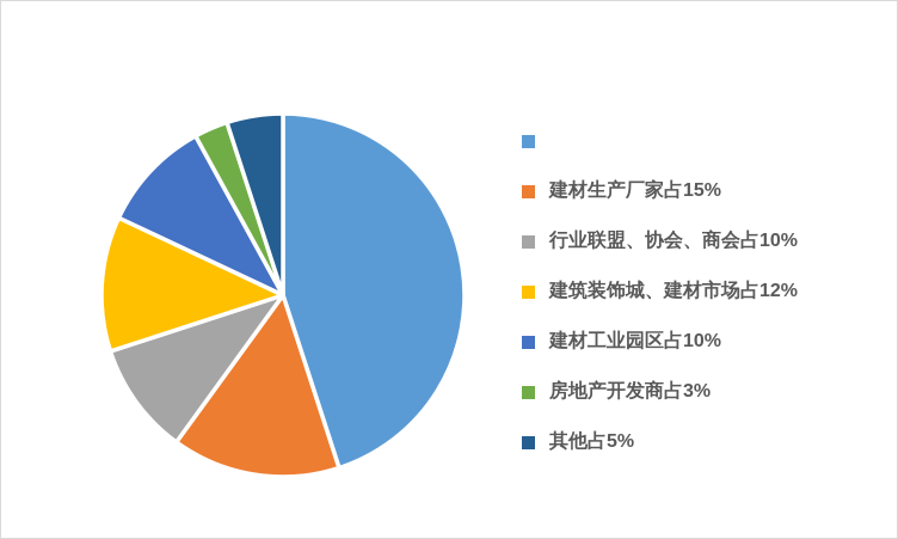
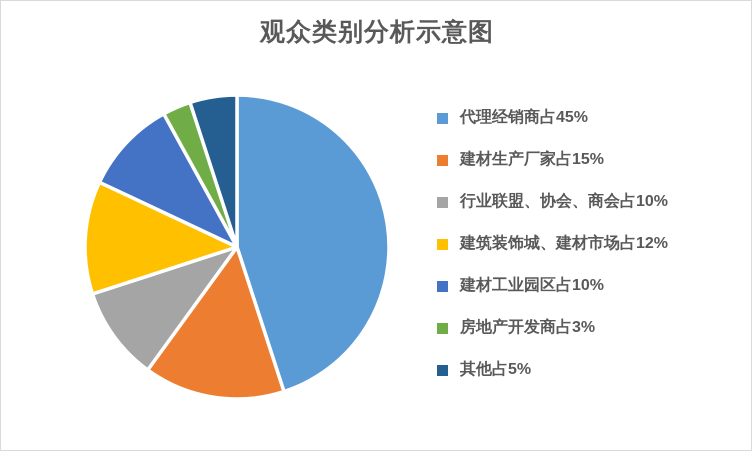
+ 观众类别分析示意图
+ 代理经销商占45%
  建材生产厂家占15%
  行业联盟、协会、商会占10%
  建筑装饰城、建材市场占12%
  建材工业园区占10%
  房地产开发商占3%
  其他占5%
